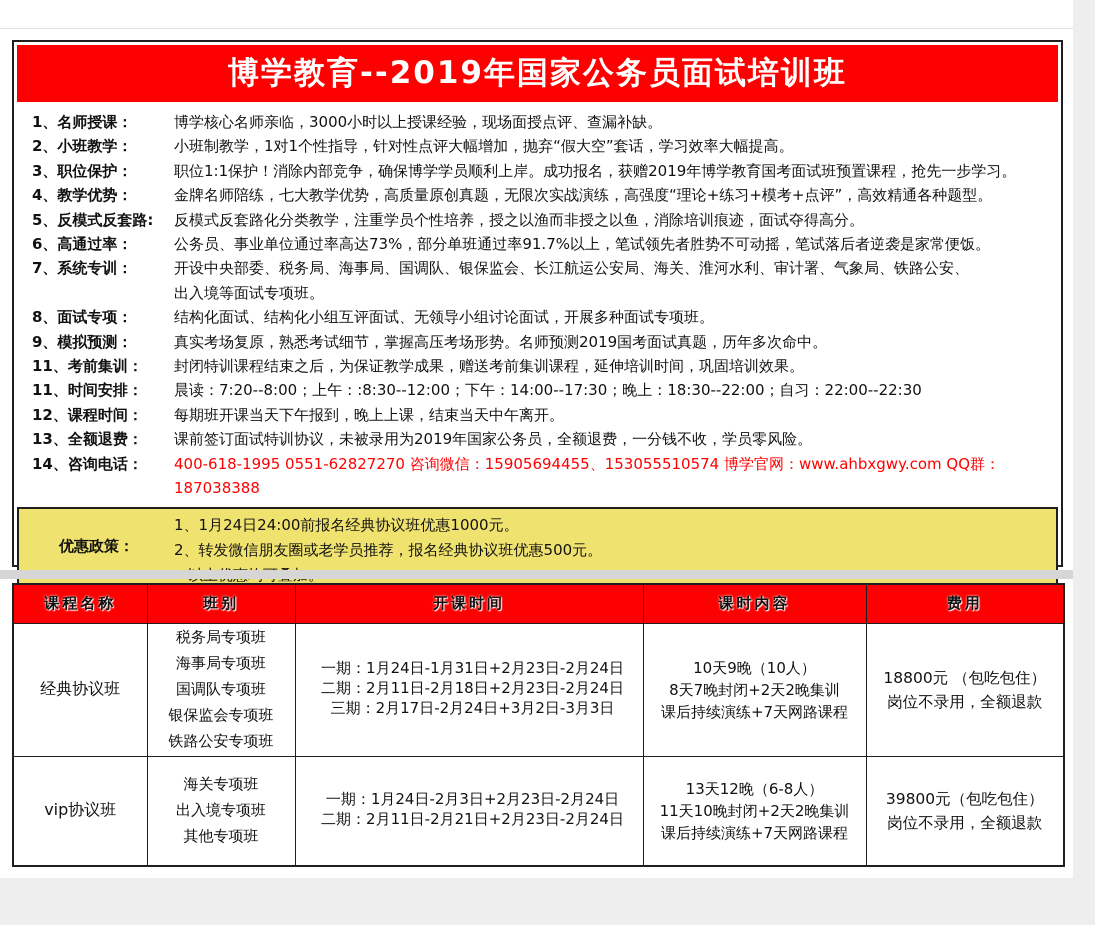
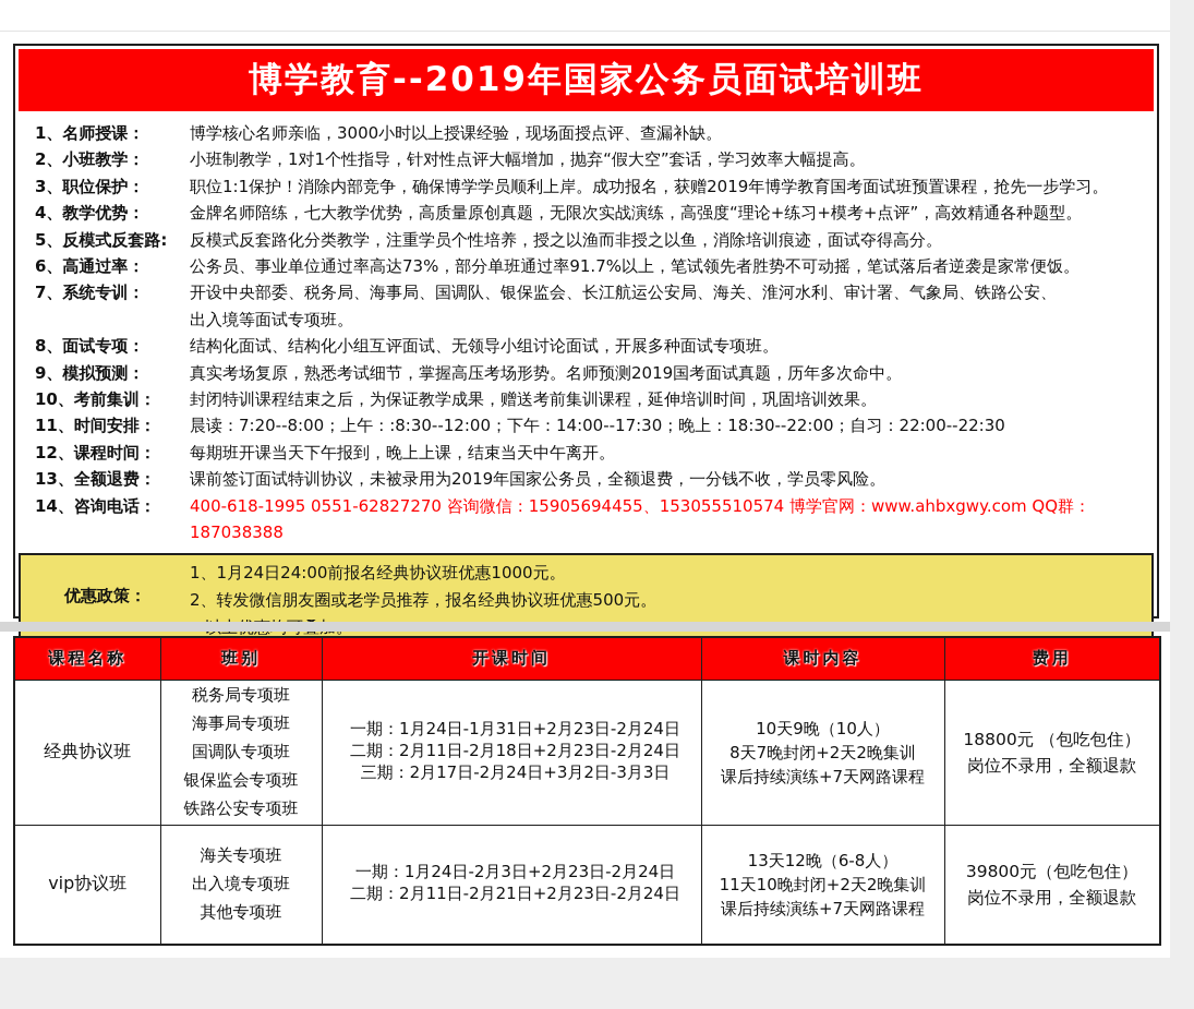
  博学教育--2019年国家公务员面试培训班
  1、名师授课：
  博学核心名师亲临，3000小时以上授课经验，现场面授点评、查漏补缺。
  2、小班教学：
  小班制教学，1对1个性指导，针对性点评大幅增加，抛弃“假大空”套话，学习效率大幅提高。
  3、职位保护：
  职位1:1保护！消除内部竞争，确保博学学员顺利上岸。成功报名，获赠2019年博学教育国考面试班预置课程，抢先一步学习。
  4、教学优势：
  金牌名师陪练，七大教学优势，高质量原创真题，无限次实战演练，高强度“理论+练习+模考+点评”，高效精通各种题型。
  5、反模式反套路:
  反模式反套路化分类教学，注重学员个性培养，授之以渔而非授之以鱼，消除培训痕迹，面试夺得高分。
  6、高通过率：
  公务员、事业单位通过率高达73%，部分单班通过率91.7%以上，笔试领先者胜势不可动摇，笔试落后者逆袭是家常便饭。
  7、系统专训：
  开设中央部委、税务局、海事局、国调队、银保监会、长江航运公安局、海关、淮河水利、审计署、气象局、铁路公安、
  出入境等面试专项班。
  8、面试专项：
  结构化面试、结构化小组互评面试、无领导小组讨论面试，开展多种面试专项班。
  9、模拟预测：
  真实考场复原，熟悉考试细节，掌握高压考场形势。名师预测2019国考面试真题，历年多次命中。
- 11、考前集训：
+ 10、考前集训：
  封闭特训课程结束之后，为保证教学成果，赠送考前集训课程，延伸培训时间，巩固培训效果。
  11、时间安排：
  晨读：7:20--8:00；上午：:8:30--12:00；下午：14:00--17:30；晚上：18:30--22:00；自习：22:00--22:30
  12、课程时间：
  每期班开课当天下午报到，晚上上课，结束当天中午离开。
  13、全额退费：
  课前签订面试特训协议，未被录用为2019年国家公务员，全额退费，一分钱不收，学员零风险。
  14、咨询电话：
  400-618-1995 0551-62827270 咨询微信：15905694455、153055510574 博学官网：www.ahbxgwy.com QQ群：187038388
  优惠政策：
  1、1月24日24:00前报名经典协议班优惠1000元。
  2、转发微信朋友圈或老学员推荐，报名经典协议班优惠500元。
  课程名称	班别	开课时间	课时内容	费用
  经典协议班	税务局专项班 海事局专项班 国调队专项班 银保监会专项班 铁路公安专项班	一期：1月24日-1月31日+2月23日-2月24日 二期：2月11日-2月18日+2月23日-2月24日 三期：2月17日-2月24日+3月2日-3月3日	10天9晚（10人） 8天7晚封闭+2天2晚集训 课后持续演练+7天网路课程	18800元 （包吃包住） 岗位不录用，全额退款
  vip协议班	海关专项班 出入境专项班 其他专项班	一期：1月24日-2月3日+2月23日-2月24日 二期：2月11日-2月21日+2月23日-2月24日	13天12晚（6-8人） 11天10晚封闭+2天2晚集训 课后持续演练+7天网路课程	39800元（包吃包住） 岗位不录用，全额退款
